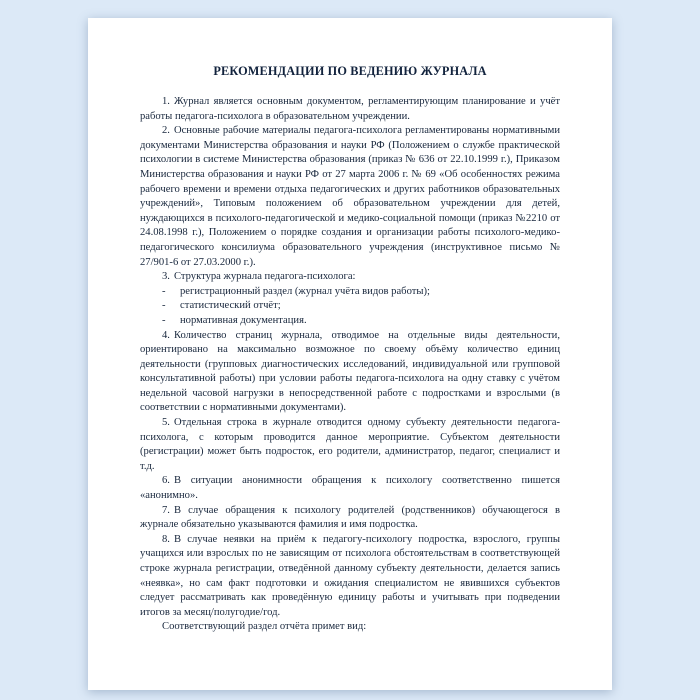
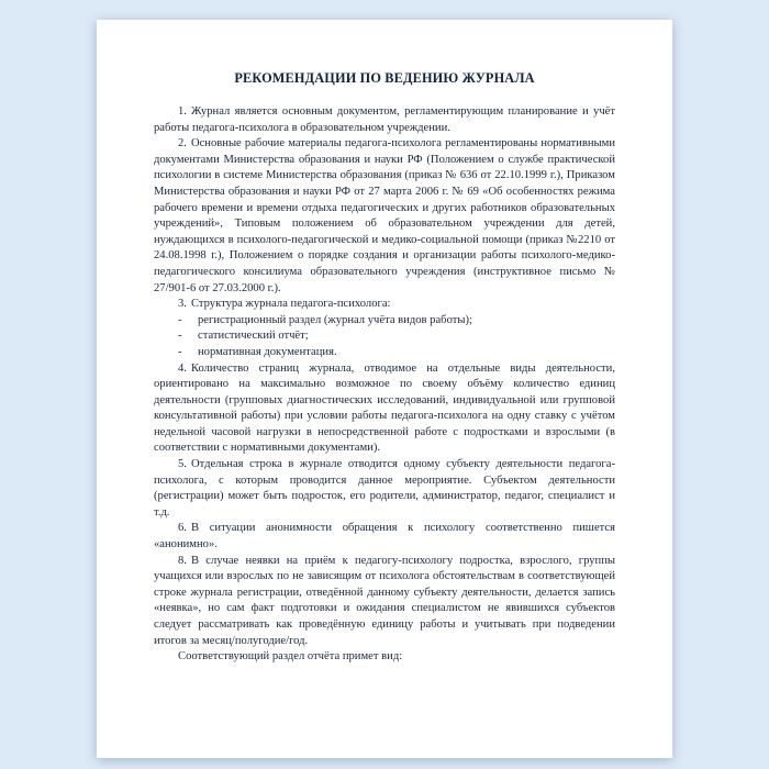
  РЕКОМЕНДАЦИИ ПО ВЕДЕНИЮ ЖУРНАЛА
  1. Журнал является основным документом, регламентирующим планирование и учёт работы педагога-психолога в образовательном учреждении.
  2. Основные рабочие материалы педагога-психолога регламентированы нормативными документами Министерства образования и науки РФ (Положением о службе практической психологии в системе Министерства образования (приказ № 636 от 22.10.1999 г.), Приказом Министерства образования и науки РФ от 27 марта 2006 г. № 69 «Об особенностях режима рабочего времени и времени отдыха педагогических и других работников образовательных учреждений», Типовым положением об образовательном учреждении для детей, нуждающихся в психолого-педагогической и медико-социальной помощи (приказ №2210 от 24.08.1998 г.), Положением о порядке создания и организации работы психолого-медико-педагогического консилиума образовательного учреждения (инструктивное письмо № 27/901-6 от 27.03.2000 г.).
  3. Структура журнала педагога-психолога:
  -
  регистрационный раздел (журнал учёта видов работы);
  -
  статистический отчёт;
  -
  нормативная документация.
  4. Количество страниц журнала, отводимое на отдельные виды деятельности, ориентировано на максимально возможное по своему объёму количество единиц деятельности (групповых диагностических исследований, индивидуальной или групповой консультативной работы) при условии работы педагога-психолога на одну ставку с учётом недельной часовой нагрузки в непосредственной работе с подростками и взрослыми (в соответствии с нормативными документами).
  5. Отдельная строка в журнале отводится одному субъекту деятельности педагога-психолога, с которым проводится данное мероприятие. Субъектом деятельности (регистрации) может быть подросток, его родители, администратор, педагог, специалист и т.д.
  6. В ситуации анонимности обращения к психологу соответственно пишется «анонимно».
- 7. В случае обращения к психологу родителей (родственников) обучающегося в журнале обязательно указываются фамилия и имя подростка.
  8. В случае неявки на приём к педагогу-психологу подростка, взрослого, группы учащихся или взрослых по не зависящим от психолога обстоятельствам в соответствующей строке журнала регистрации, отведённой данному субъекту деятельности, делается запись «неявка», но сам факт подготовки и ожидания специалистом не явившихся субъектов следует рассматривать как проведённую единицу работы и учитывать при подведении итогов за месяц/полугодие/год.
  Соответствующий раздел отчёта примет вид:
